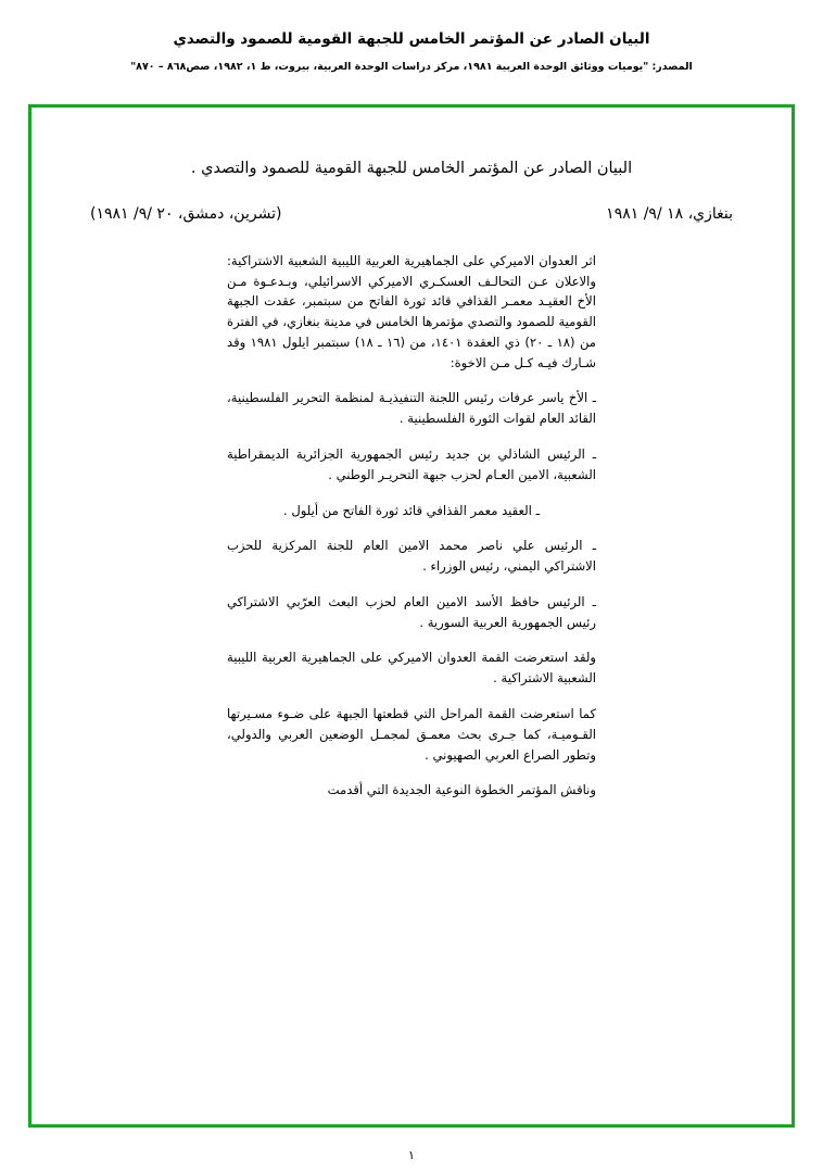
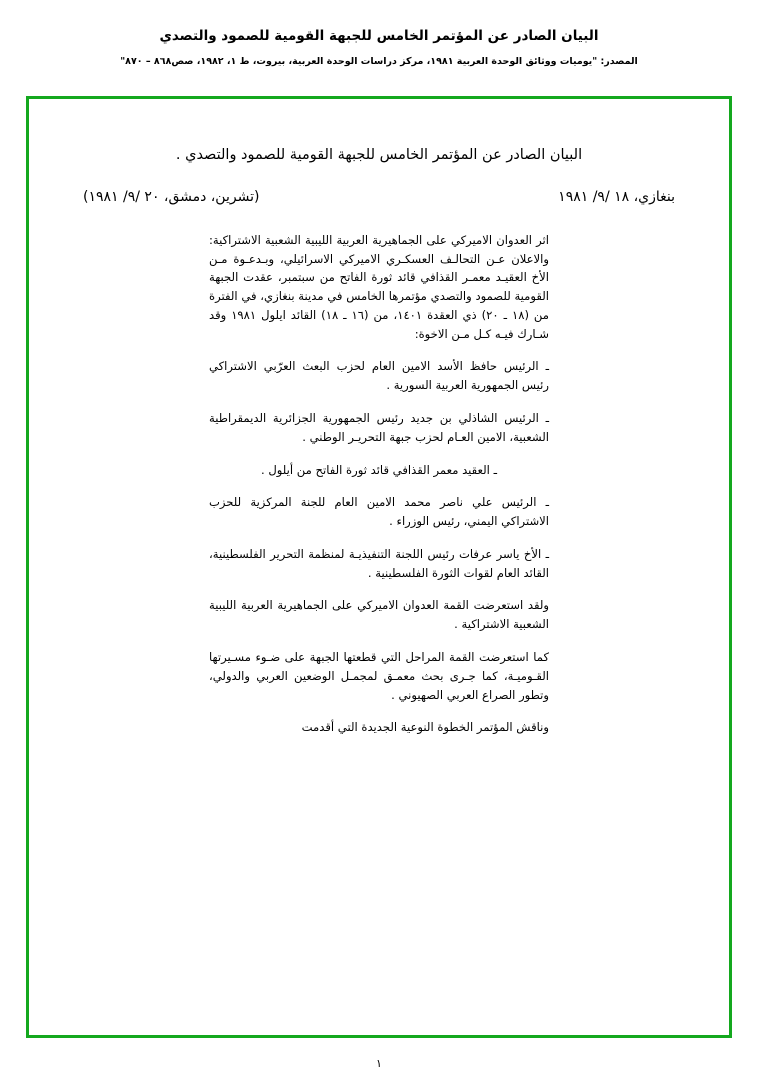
  البيان الصادر عن المؤتمر الخامس للجبهة القومية للصمود والتصدي
  المصدر: "يوميات ووثائق الوحدة العربية ١٩٨١، مركز دراسات الوحدة العربية، بيروت، ط ١، ١٩٨٢، ص‏ص٨٦٨ – ٨٧٠"
  البيان الصادر عن المؤتمر الخامس للجبهة القومية للصمود والتصدي .
  بنغازي، ١٨ /٩/ ١٩٨١
  (تشرين، دمشق، ٢٠ /٩/ ١٩٨١)
- اثر العدوان الاميركي على الجماهيرية العربية الليبية الشعبية الاشتراكية: والاعلان عـن التحالـف العسكـري الاميركي الاسرائيلي، وبـدعـوة مـن الأخ العقيـد معمـر القذافي قائد ثورة الفاتح من سبتمبر، عقدت الجبهة القومية للصمود والتصدي مؤتمرها الخامس في مدينة بنغازي، في الفترة من (١٨ ـ ٢٠) ذي العقدة ١٤٠١، من (١٦ ـ ١٨) سبتمبر ايلول ١٩٨١ وقد شـارك فيـه كـل مـن الاخوة:
+ اثر العدوان الاميركي على الجماهيرية العربية الليبية الشعبية الاشتراكية: والاعلان عـن التحالـف العسكـري الاميركي الاسرائيلي، وبـدعـوة مـن الأخ العقيـد معمـر القذافي قائد ثورة الفاتح من سبتمبر، عقدت الجبهة القومية للصمود والتصدي مؤتمرها الخامس في مدينة بنغازي، في الفترة من (١٨ ـ ٢٠) ذي العقدة ١٤٠١، من (١٦ ـ ١٨) القائد ايلول ١٩٨١ وقد شـارك فيـه كـل مـن الاخوة:
- ـ الأخ ياسر عرفات رئيس اللجنة التنفيذيـة لمنظمة التحرير الفلسطينية، القائد العام لقوات الثورة الفلسطينية .
+ ـ الرئيس حافظ الأسد الامين العام لحزب البعث العرّبي الاشتراكي رئيس الجمهورية العربية السورية .
  ـ الرئيس الشاذلي بن جديد رئيس الجمهورية الجزائرية الديمقراطية الشعبية، الامين العـام لحزب جبهة التحريـر الوطني .
  ـ العقيد معمر القذافي قائد ثورة الفاتح من أيلول .
  ـ الرئيس علي ناصر محمد الامين العام للجنة المركزية للحزب الاشتراكي اليمني، رئيس الوزراء .
- ـ الرئيس حافظ الأسد الامين العام لحزب البعث العرّبي الاشتراكي رئيس الجمهورية العربية السورية .
+ ـ الأخ ياسر عرفات رئيس اللجنة التنفيذيـة لمنظمة التحرير الفلسطينية، القائد العام لقوات الثورة الفلسطينية .
  ولقد استعرضت القمة العدوان الاميركي على الجماهيرية العربية الليبية الشعبية الاشتراكية .
  كما استعرضت القمة المراحل التي قطعتها الجبهة على ضـوء مسـيرتها القـوميـة، كما جـرى بحث معمـق لمجمـل الوضعين العربي والدولي، وتطور الصراع العربي الصهيوني .
  وناقش المؤتمر الخطوة النوعية الجديدة التي أقدمت
  ١
